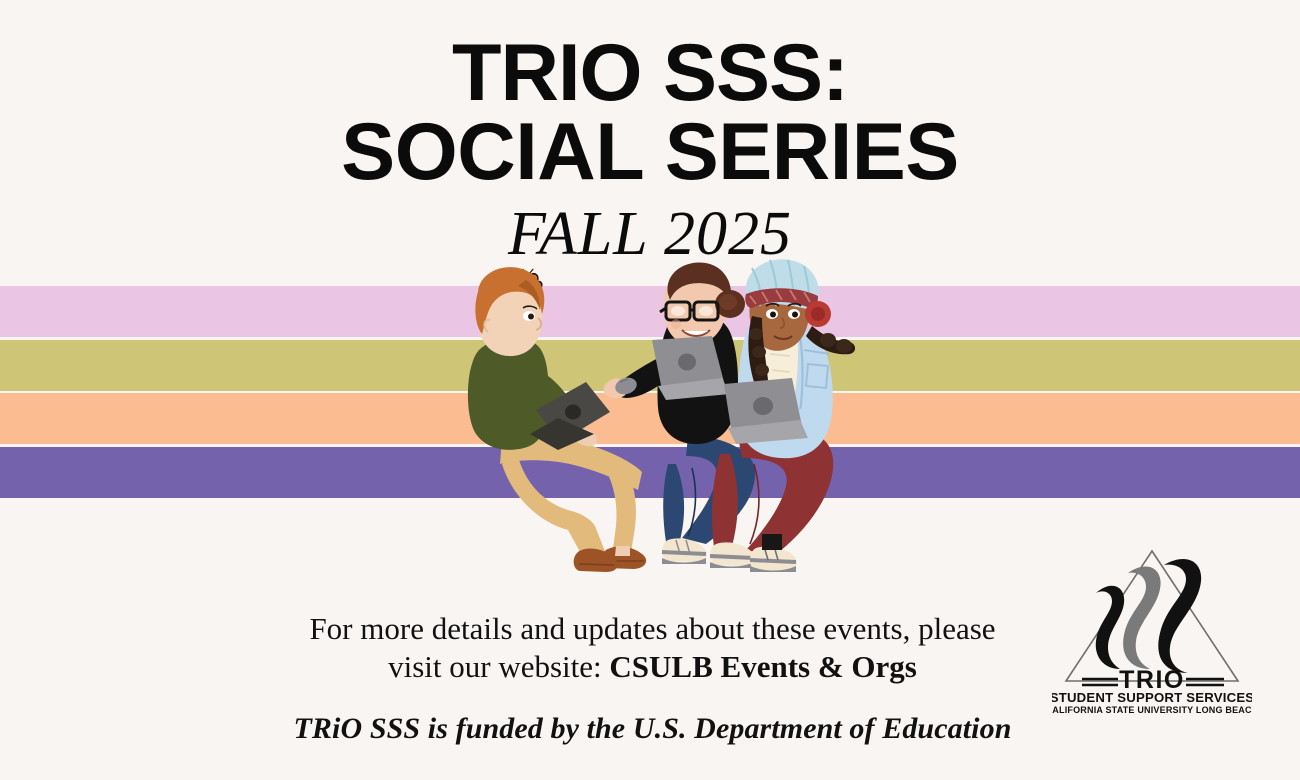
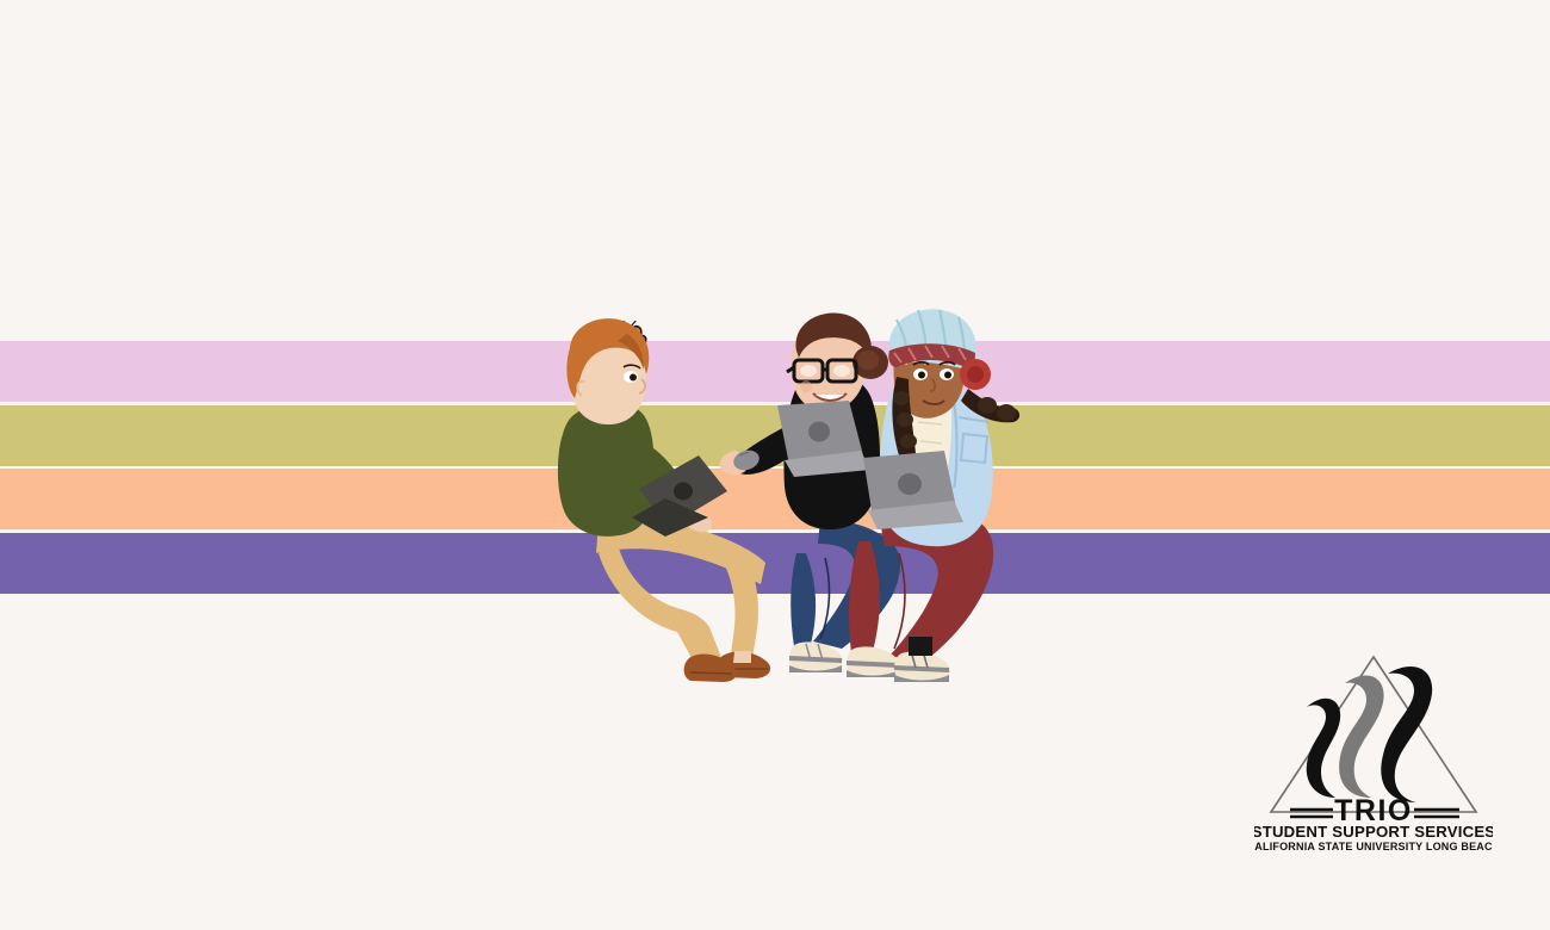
- TRIO SSS:
- SOCIAL SERIES
- FALL 2025
- For more details and updates about these events, please
- visit our website: CSULB Events & Orgs
- TRiO SSS is funded by the U.S. Department of Education
  TRIO
  STUDENT SUPPORT SERVICES
  ALIFORNIA STATE UNIVERSITY LONG BEAC
